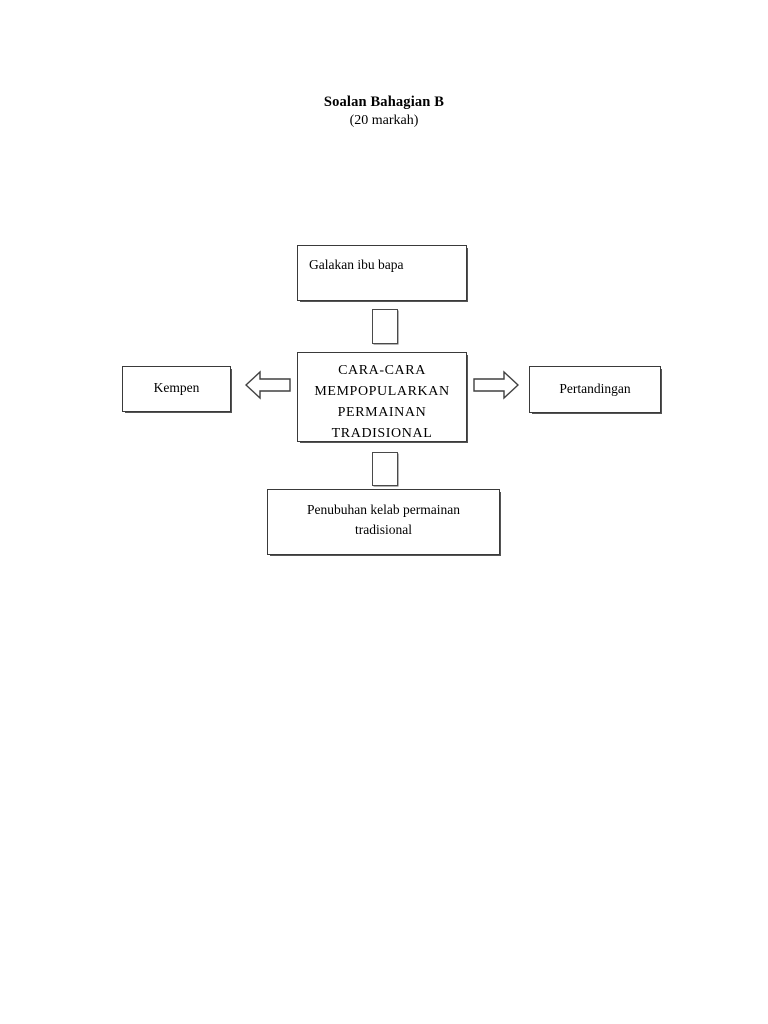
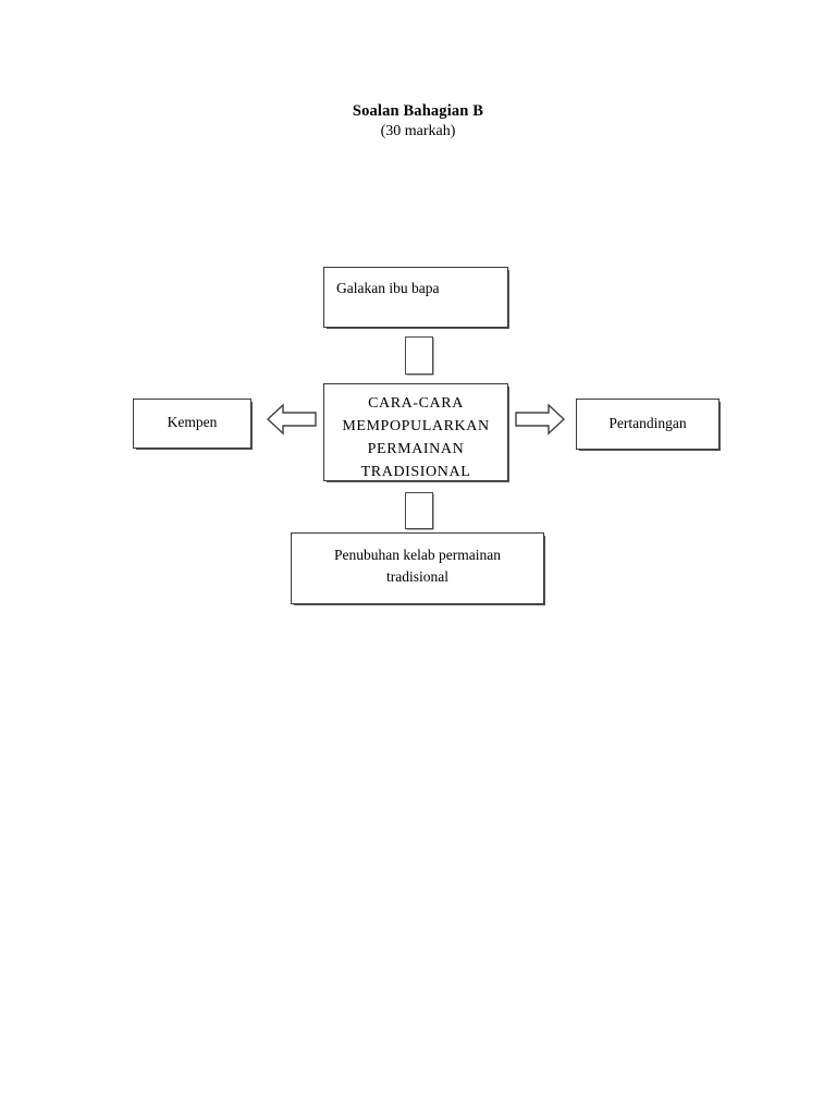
  Soalan Bahagian B
- (20 markah)
+ (30 markah)
  Galakan ibu bapa
  CARA-CARA
  MEMPOPULARKAN
  PERMAINAN
  TRADISIONAL
  Kempen
  Pertandingan
  Penubuhan kelab permainan
  tradisional
